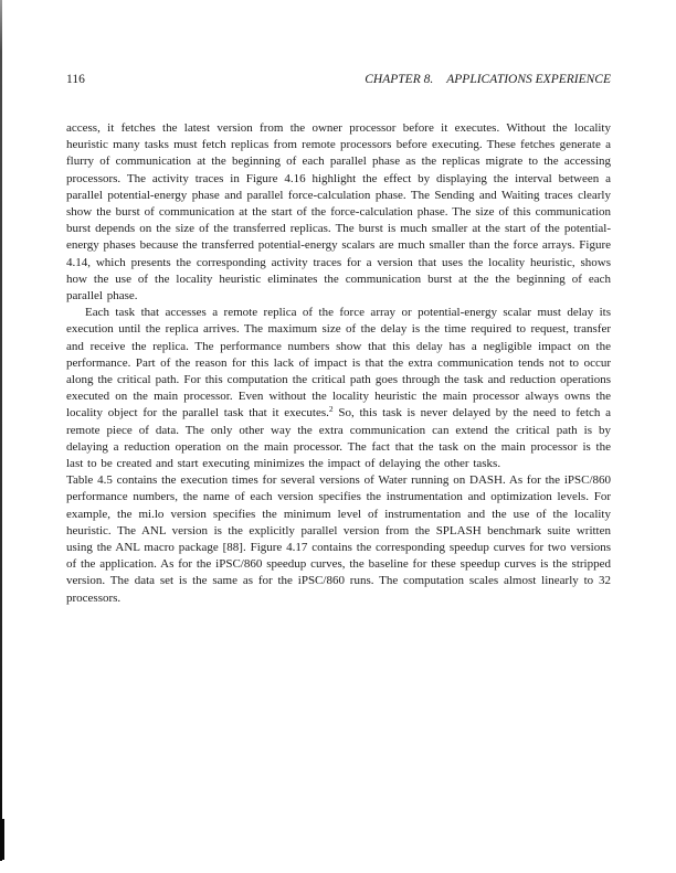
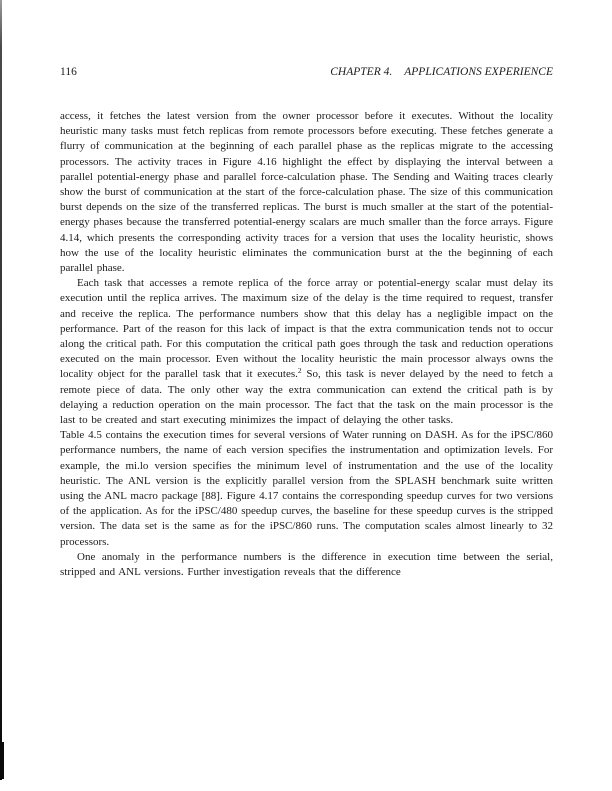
  116
- CHAPTER 8. APPLICATIONS EXPERIENCE
+ CHAPTER 4. APPLICATIONS EXPERIENCE
  access, it fetches the latest version from the owner processor before it executes. Without the locality heuristic many tasks must fetch replicas from remote processors before executing. These fetches generate a flurry of communication at the beginning of each parallel phase as the replicas migrate to the accessing processors. The activity traces in Figure 4.16 highlight the effect by displaying the interval between a parallel potential-energy phase and parallel force-calculation phase. The Sending and Waiting traces clearly show the burst of communication at the start of the force-calculation phase. The size of this communication burst depends on the size of the transferred replicas. The burst is much smaller at the start of the potential-energy phases because the transferred potential-energy scalars are much smaller than the force arrays. Figure 4.14, which presents the corresponding activity traces for a version that uses the locality heuristic, shows how the use of the locality heuristic eliminates the communication burst at the the beginning of each parallel phase.
  Each task that accesses a remote replica of the force array or potential-energy scalar must delay its execution until the replica arrives. The maximum size of the delay is the time required to request, transfer and receive the replica. The performance numbers show that this delay has a negligible impact on the performance. Part of the reason for this lack of impact is that the extra communication tends not to occur along the critical path. For this computation the critical path goes through the task and reduction operations executed on the main processor. Even without the locality heuristic the main processor always owns the locality object for the parallel task that it executes.2 So, this task is never delayed by the need to fetch a remote piece of data. The only other way the extra communication can extend the critical path is by delaying a reduction operation on the main processor. The fact that the task on the main processor is the last to be created and start executing minimizes the impact of delaying the other tasks.
- Table 4.5 contains the execution times for several versions of Water running on DASH. As for the iPSC/860 performance numbers, the name of each version specifies the instrumentation and optimization levels. For example, the mi.lo version specifies the minimum level of instrumentation and the use of the locality heuristic. The ANL version is the explicitly parallel version from the SPLASH benchmark suite written using the ANL macro package [88]. Figure 4.17 contains the corresponding speedup curves for two versions of the application. As for the iPSC/860 speedup curves, the baseline for these speedup curves is the stripped version. The data set is the same as for the iPSC/860 runs. The computation scales almost linearly to 32 processors.
+ Table 4.5 contains the execution times for several versions of Water running on DASH. As for the iPSC/860 performance numbers, the name of each version specifies the instrumentation and optimization levels. For example, the mi.lo version specifies the minimum level of instrumentation and the use of the locality heuristic. The ANL version is the explicitly parallel version from the SPLASH benchmark suite written using the ANL macro package [88]. Figure 4.17 contains the corresponding speedup curves for two versions of the application. As for the iPSC/480 speedup curves, the baseline for these speedup curves is the stripped version. The data set is the same as for the iPSC/860 runs. The computation scales almost linearly to 32 processors.
+ One anomaly in the performance numbers is the difference in execution time between the serial, stripped and ANL versions. Further investigation reveals that the difference
